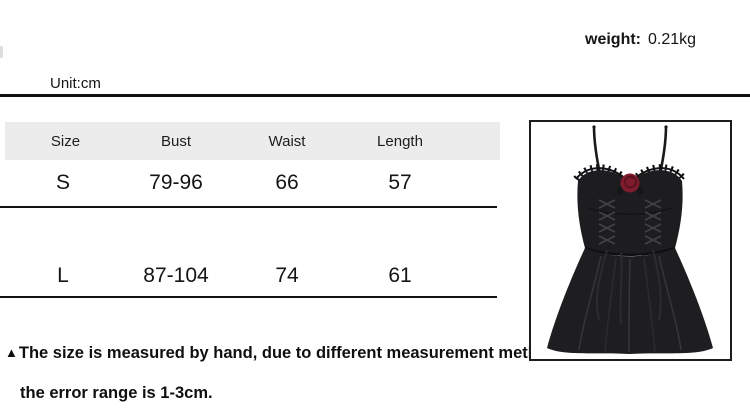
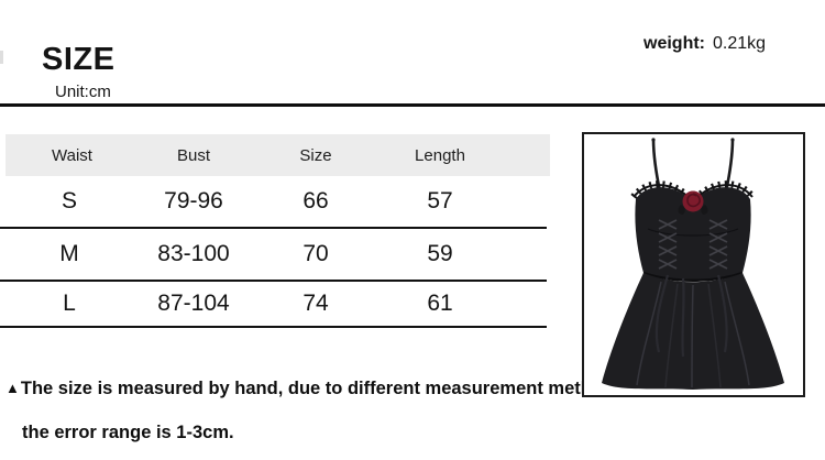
+ SIZE
  Unit:cm
  weight: 0.21kg
- Size
+ Waist
  Bust
- Waist
+ Size
  Length
  S
  79-96
  66
  57
+ M
+ 83-100
+ 70
+ 59
  L
  87-104
  74
  61
  ▲The size is measured by hand, due to different measurement met
  the error range is 1-3cm.
